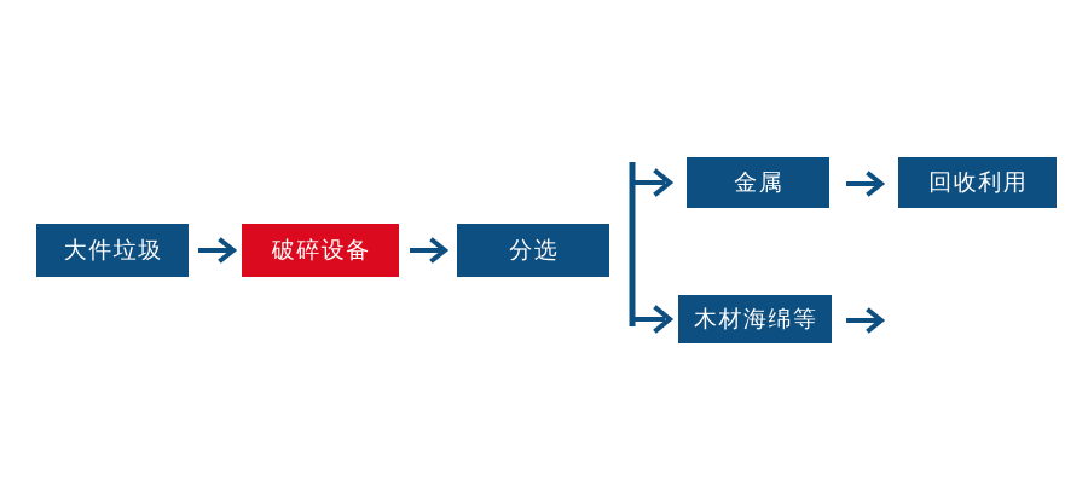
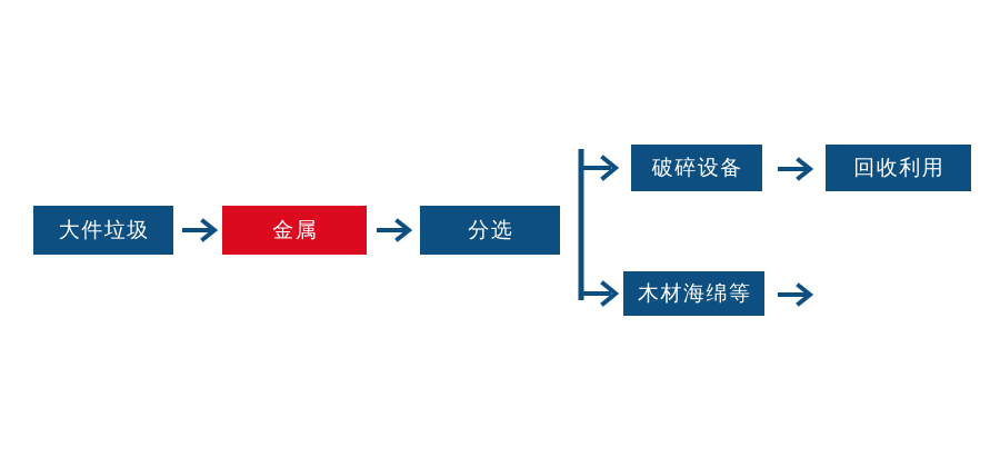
  大件垃圾
- 破碎设备
+ 金属
  分选
- 金属
+ 破碎设备
  回收利用
  木材海绵等
